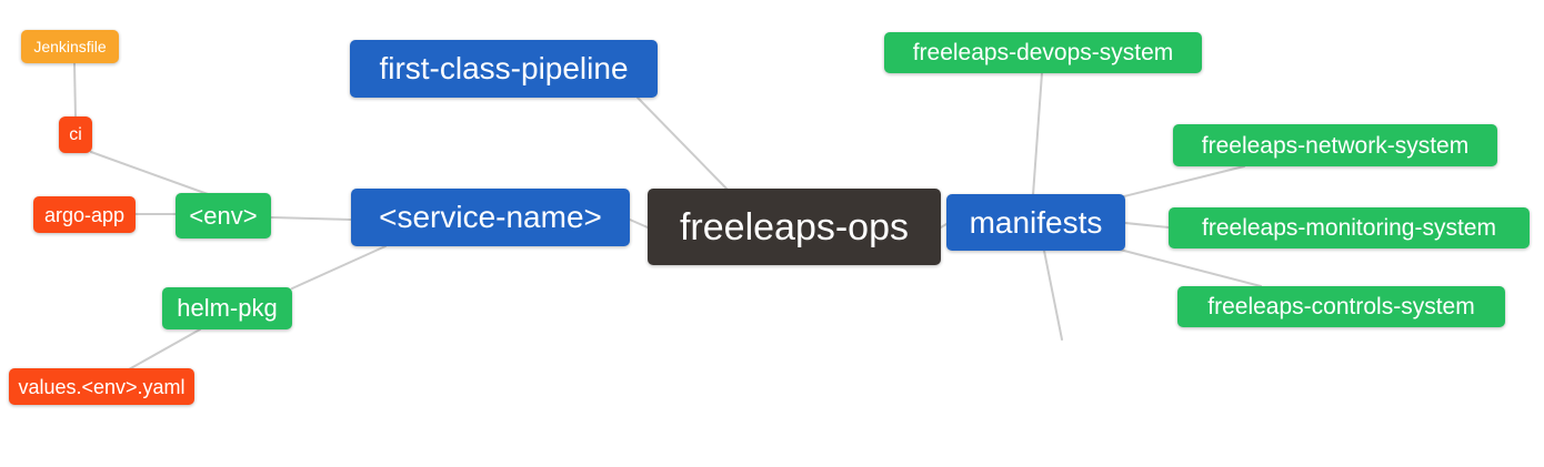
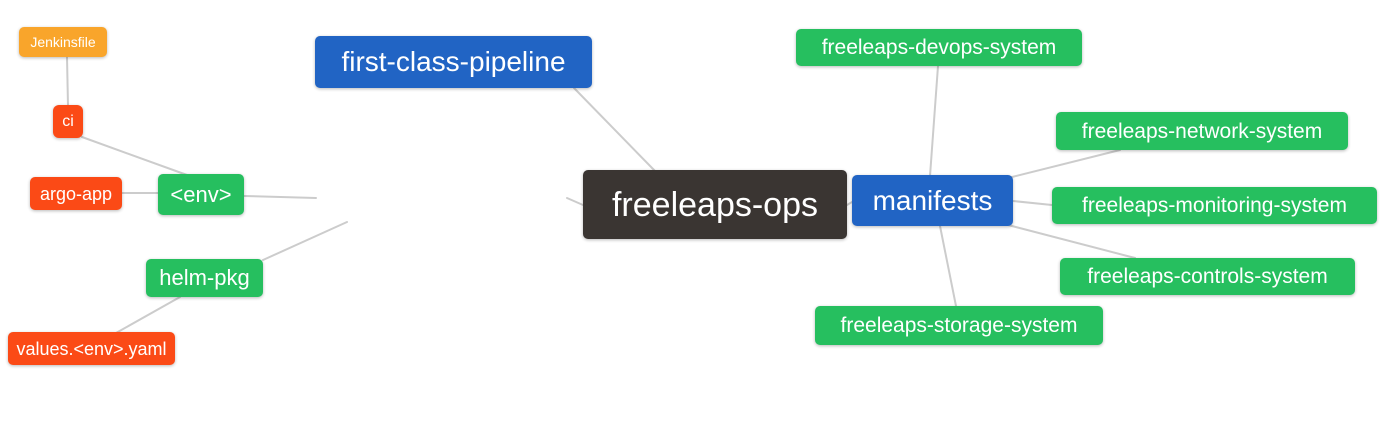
  Jenkinsfile
  ci
  argo-app
  <env>
  first-class-pipeline
- <service-name>
  freeleaps-ops
  manifests
  helm-pkg
  values.<env>.yaml
  freeleaps-devops-system
  freeleaps-network-system
  freeleaps-monitoring-system
  freeleaps-controls-system
+ freeleaps-storage-system
